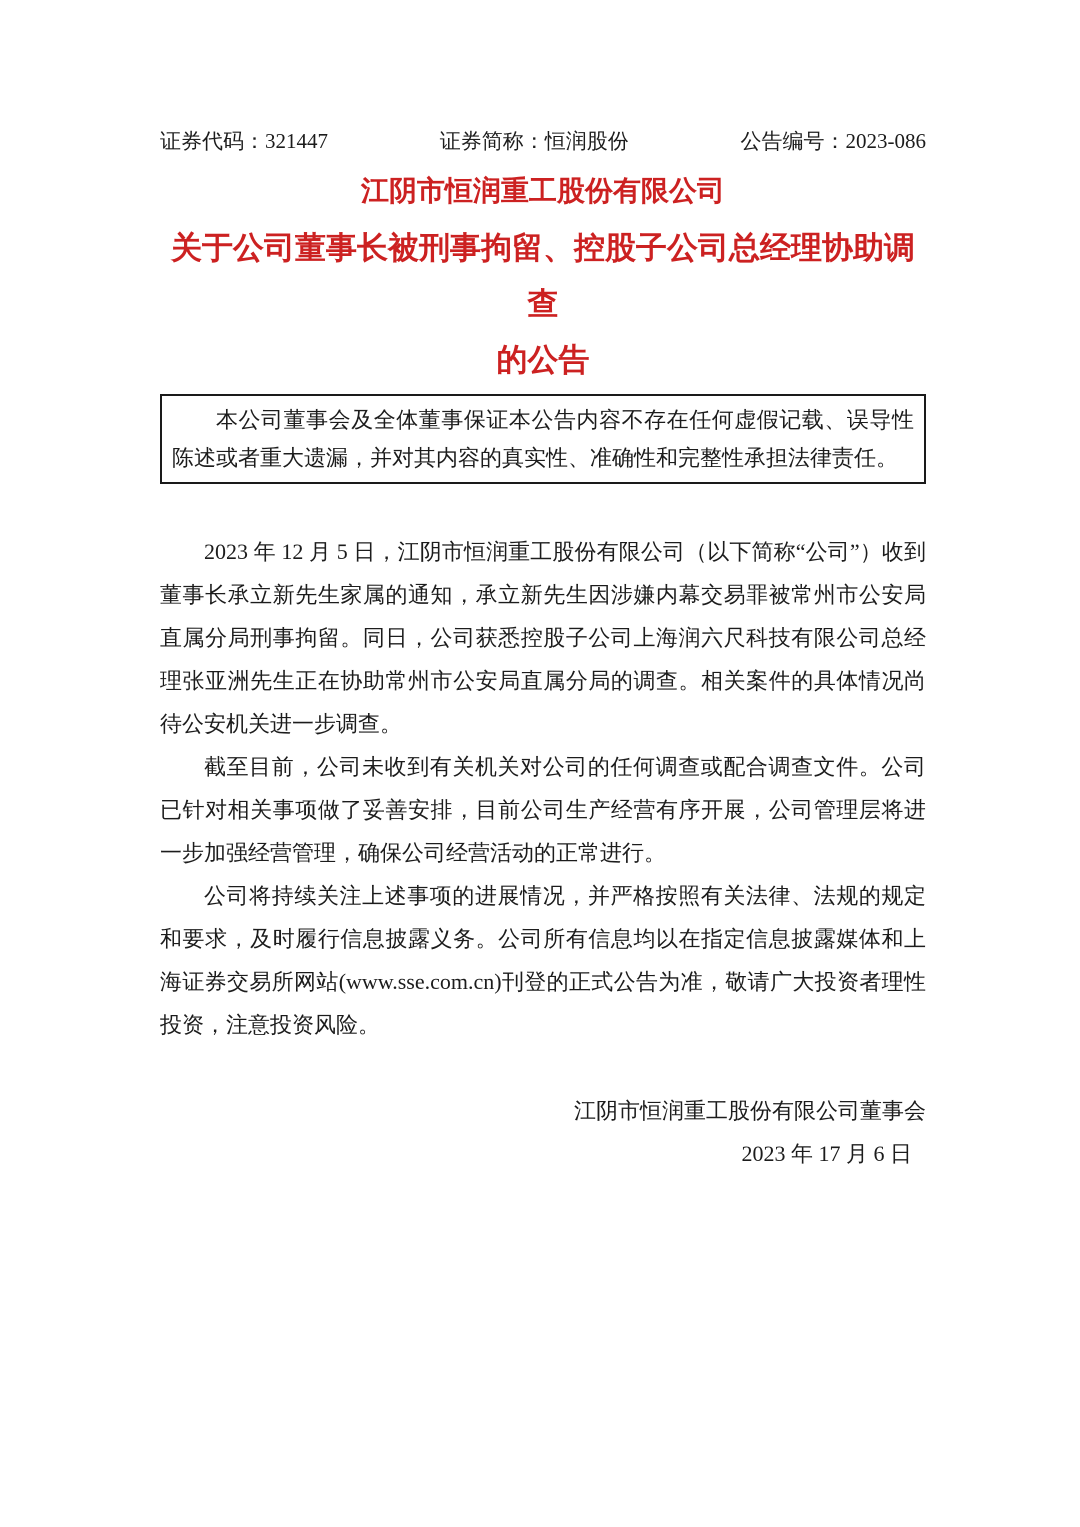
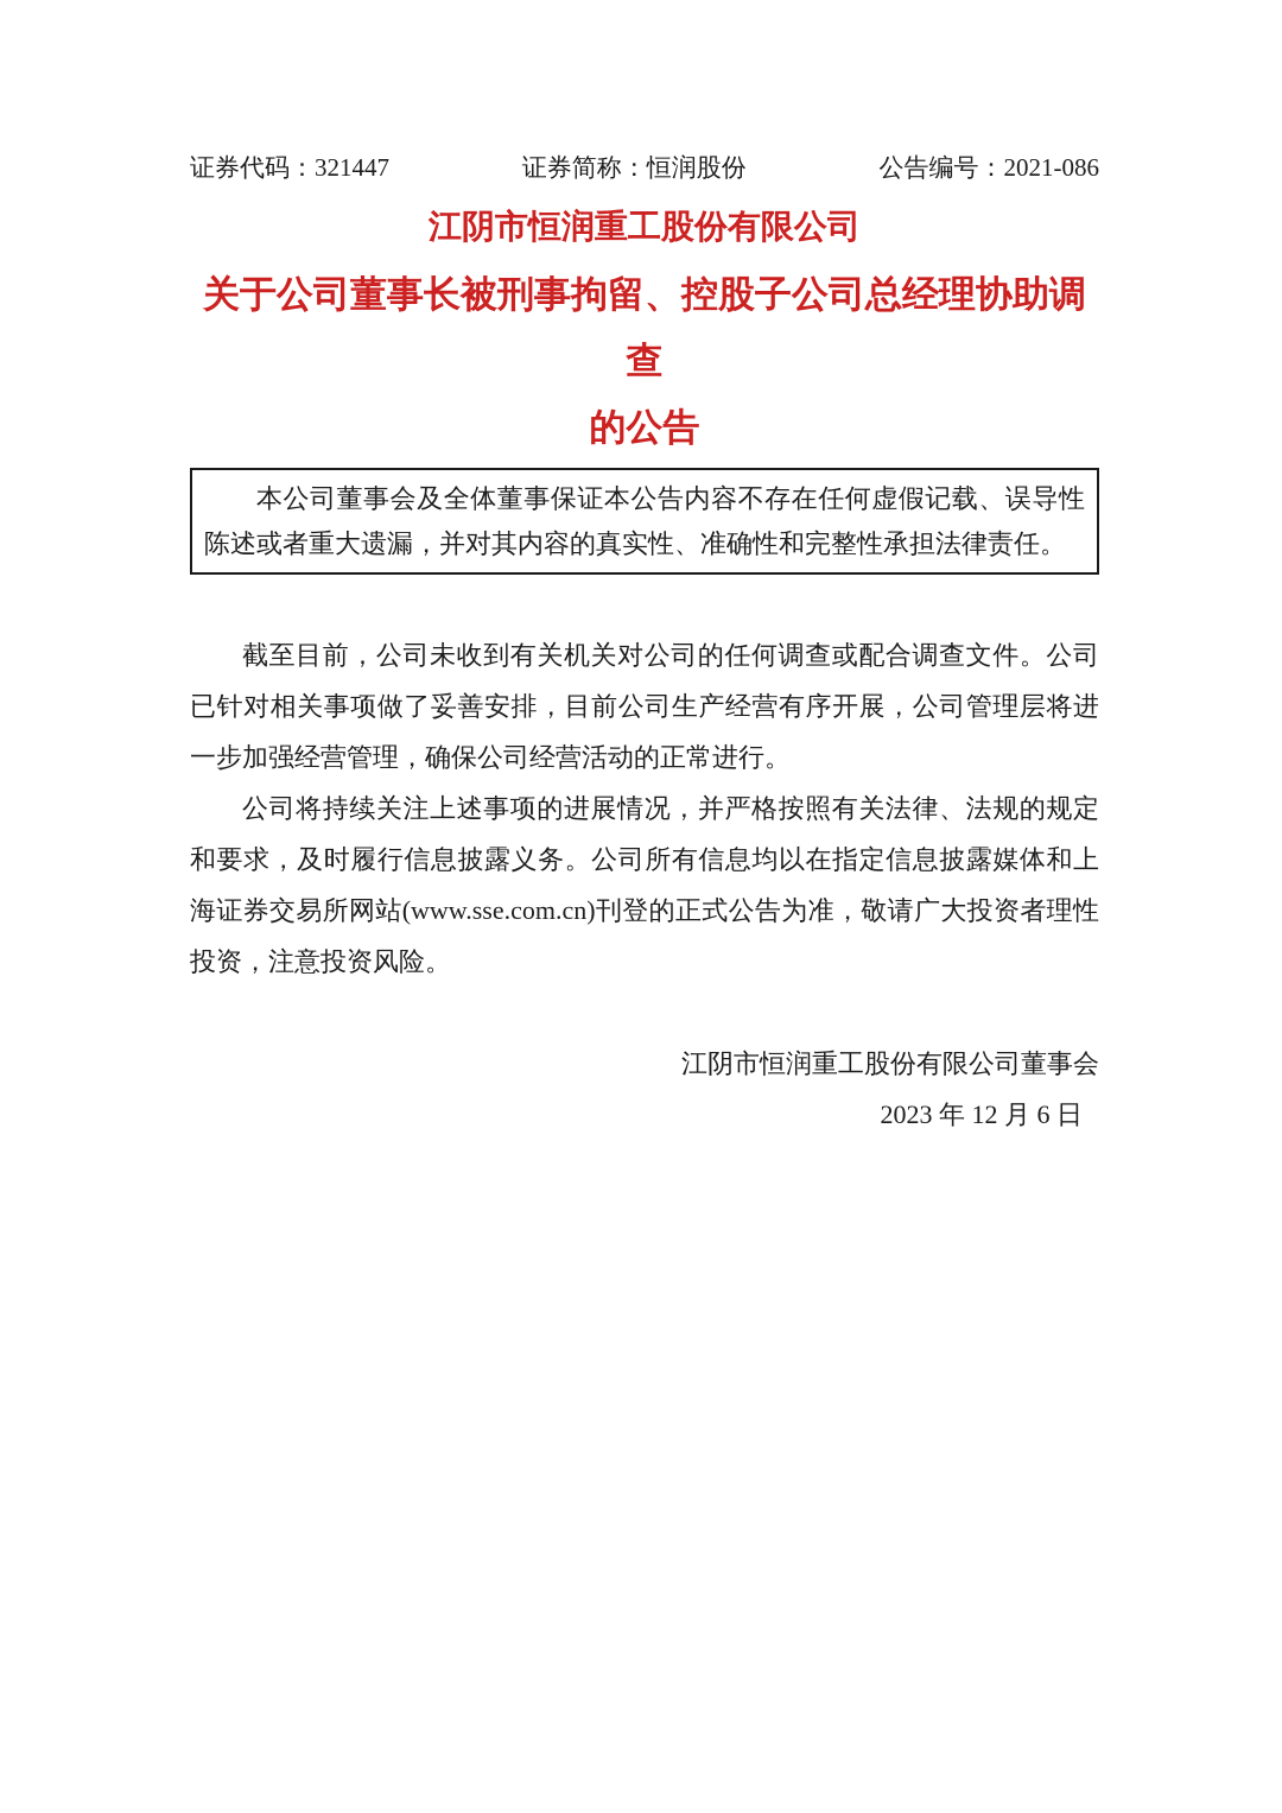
  证券代码：321447
  证券简称：恒润股份
- 公告编号：2023-086
+ 公告编号：2021-086
  江阴市恒润重工股份有限公司
  关于公司董事长被刑事拘留、控股子公司总经理协助调查
  的公告
  本公司董事会及全体董事保证本公告内容不存在任何虚假记载、误导性陈述或者重大遗漏，并对其内容的真实性、准确性和完整性承担法律责任。
- 2023 年 12 月 5 日，江阴市恒润重工股份有限公司（以下简称“公司”）收到董事长承立新先生家属的通知，承立新先生因涉嫌内幕交易罪被常州市公安局直属分局刑事拘留。同日，公司获悉控股子公司上海润六尺科技有限公司总经理张亚洲先生正在协助常州市公安局直属分局的调查。相关案件的具体情况尚待公安机关进一步调查。
  截至目前，公司未收到有关机关对公司的任何调查或配合调查文件。公司已针对相关事项做了妥善安排，目前公司生产经营有序开展，公司管理层将进一步加强经营管理，确保公司经营活动的正常进行。
  公司将持续关注上述事项的进展情况，并严格按照有关法律、法规的规定和要求，及时履行信息披露义务。公司所有信息均以在指定信息披露媒体和上海证券交易所网站(www.sse.com.cn)刊登的正式公告为准，敬请广大投资者理性投资，注意投资风险。
  江阴市恒润重工股份有限公司董事会
- 2023 年 17 月 6 日
+ 2023 年 12 月 6 日
